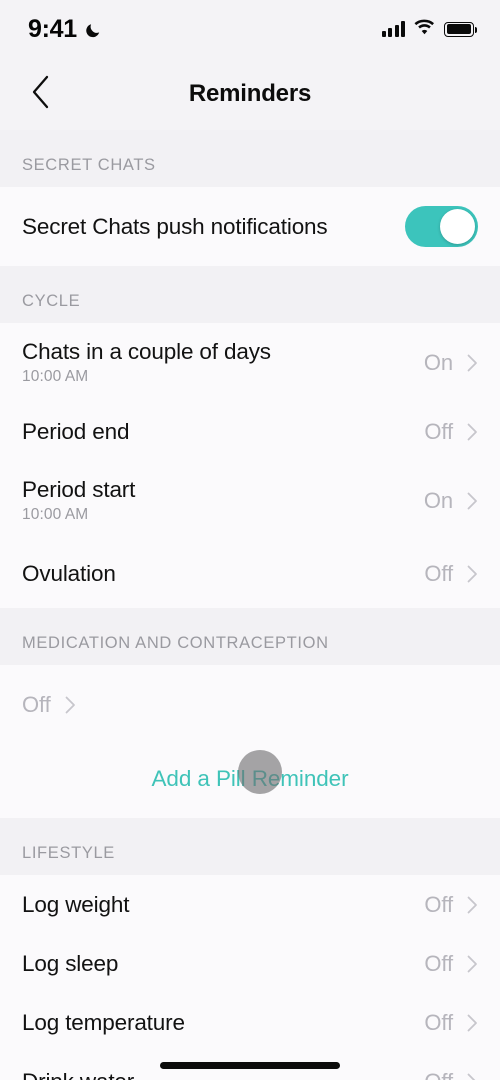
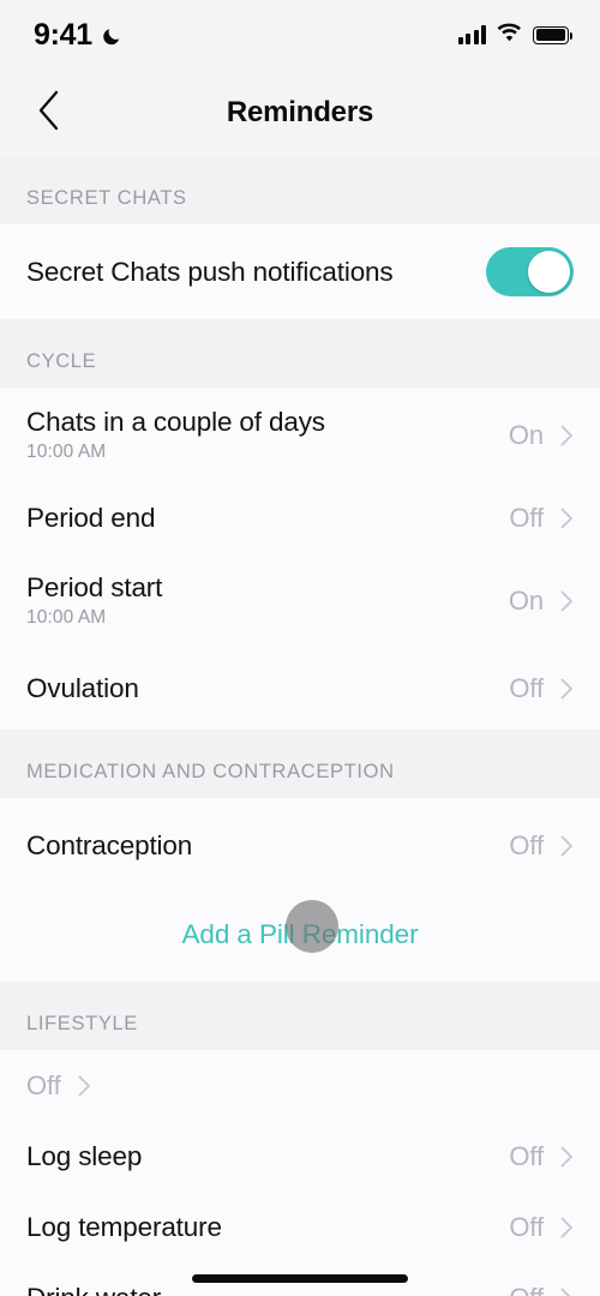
  9:41
  Reminders
  SECRET CHATS
  Secret Chats push notifications
  CYCLE
  Chats in a couple of days
  10:00 AM
  On
  Period end
  Off
  Period start
  10:00 AM
  On
  Ovulation
  Off
  MEDICATION AND CONTRACEPTION
+ Contraception
  Off
  Add a Pill Reminder
  LIFESTYLE
- Log weight
  Off
  Log sleep
  Off
  Log temperature
  Off
